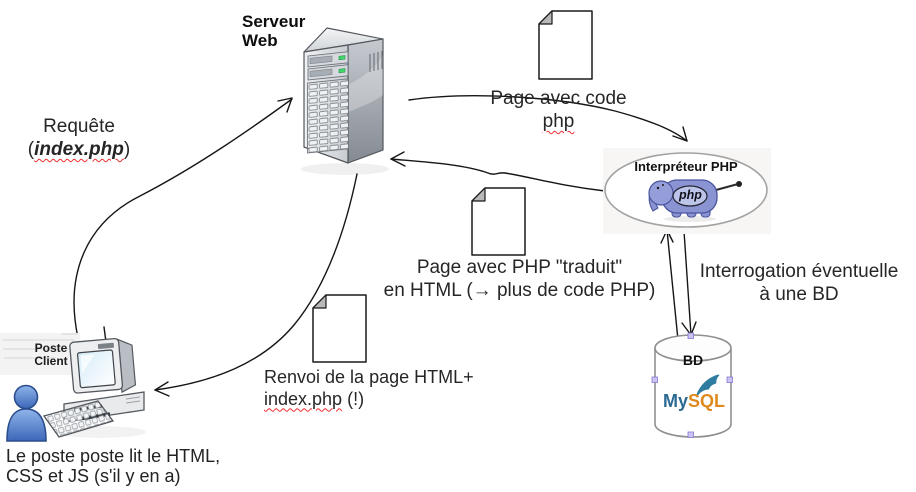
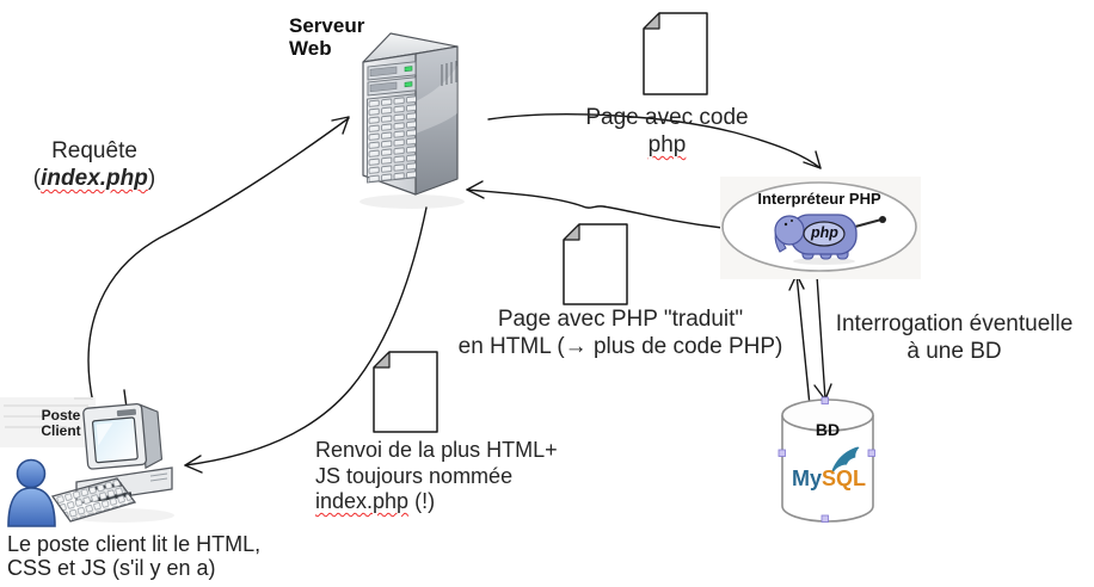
  Serveur
  Web
  Requête
  (index.php)
  Page avec code
  php
  Page avec PHP "traduit"
  en HTML (→ plus de code PHP)
  Interrogation éventuelle
  à une BD
- Renvoi de la page HTML+
+ Renvoi de la plus HTML+
+ JS toujours nommée
  index.php (!)
- Le poste poste lit le HTML,
+ Le poste client lit le HTML,
  CSS et JS (s'il y en a)
  Poste
  Client
  Interpréteur PHP
  php
  BD
  MySQL
